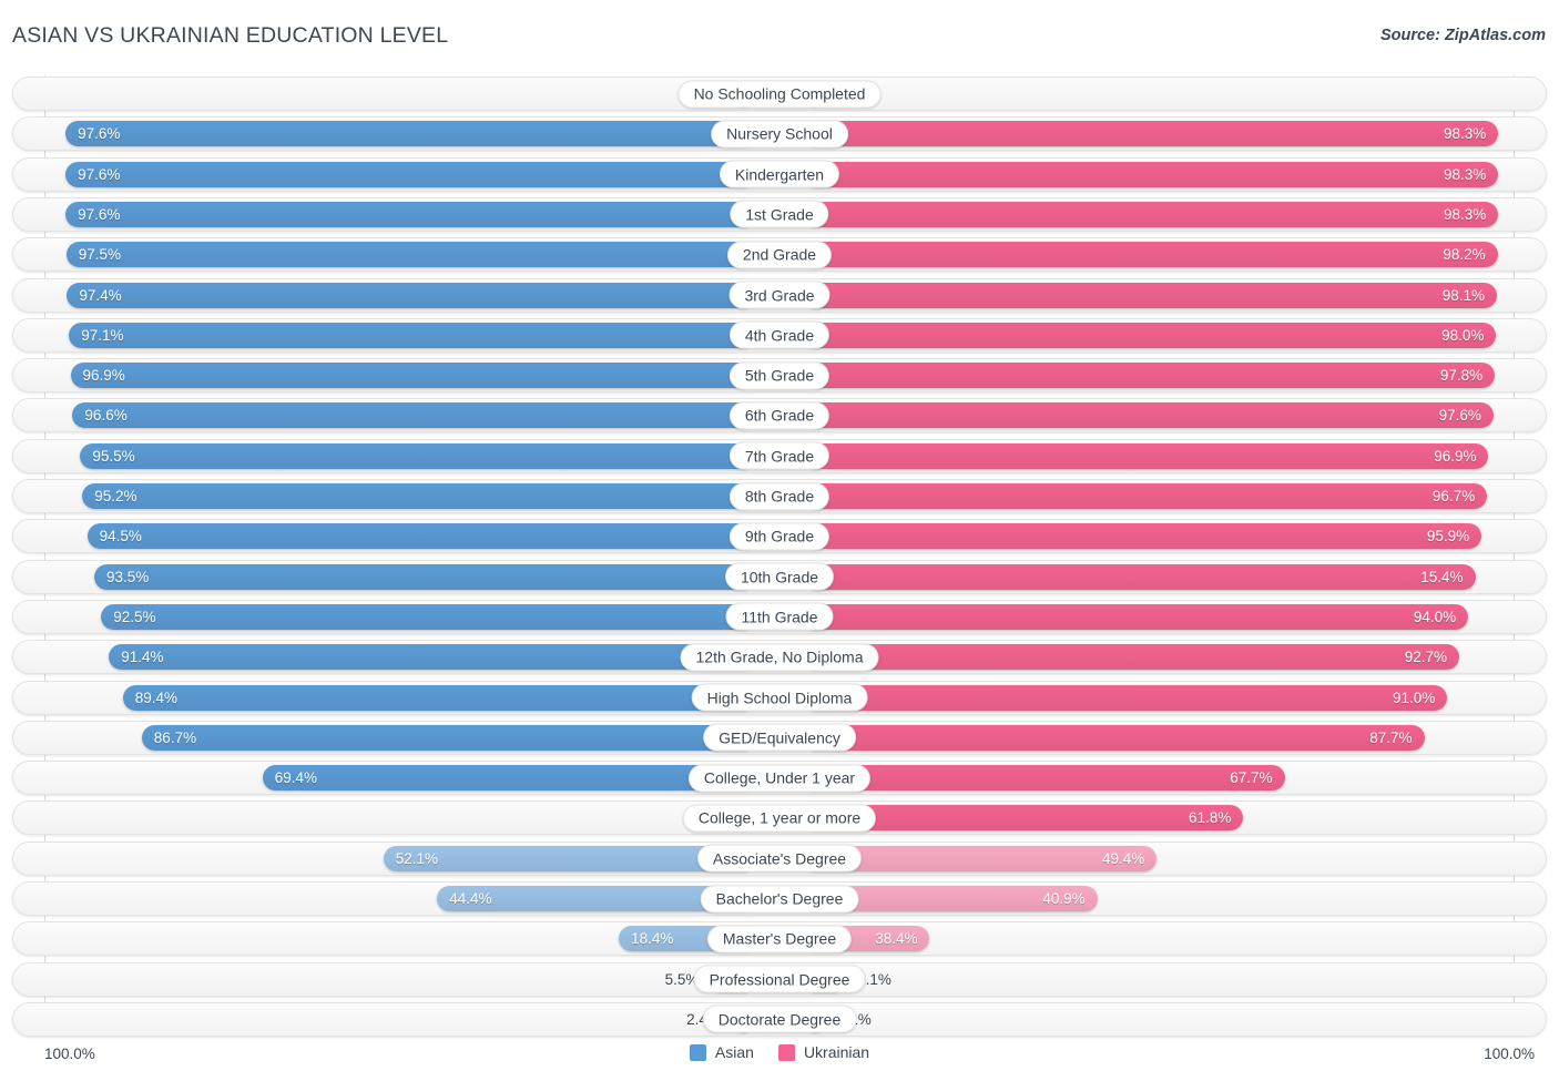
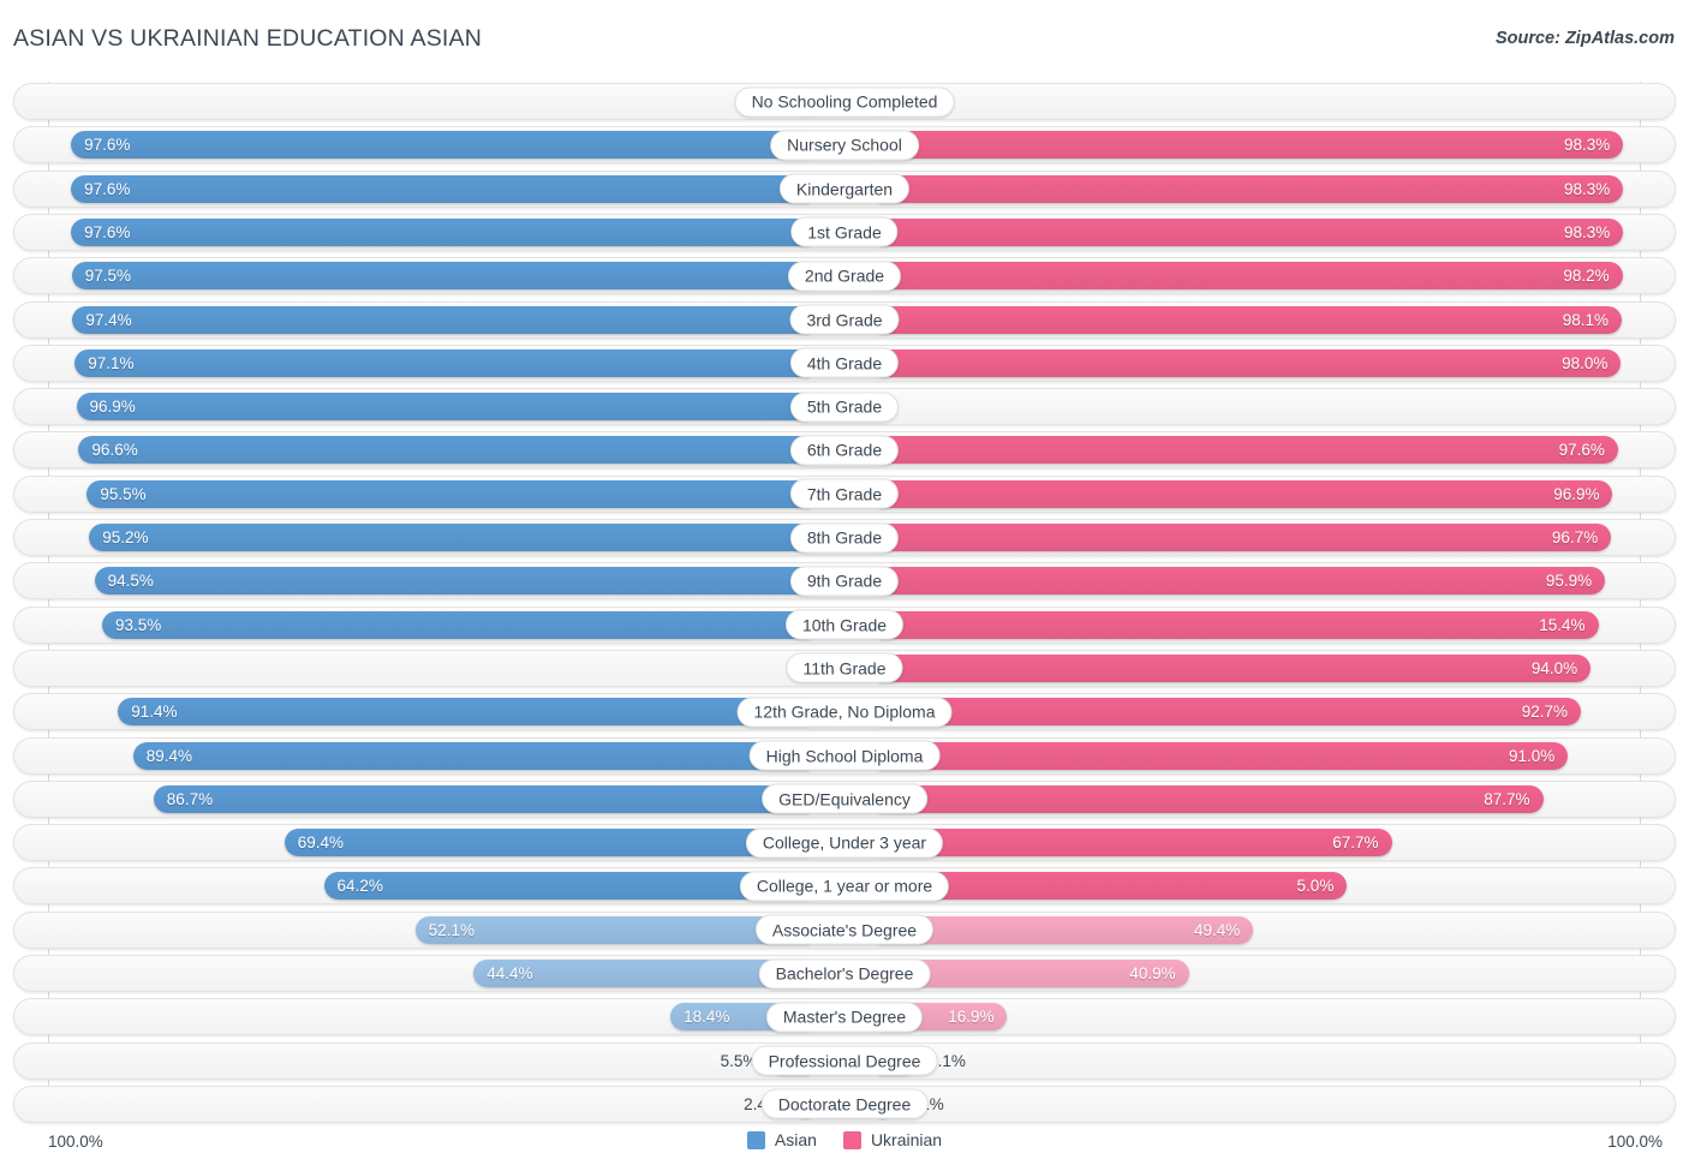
- ASIAN VS UKRAINIAN EDUCATION LEVEL
+ ASIAN VS UKRAINIAN EDUCATION ASIAN
  Source: ZipAtlas.com
  No Schooling Completed
  97.6%
  98.3%
  Nursery School
  97.6%
  98.3%
  Kindergarten
  97.6%
  98.3%
  1st Grade
  97.5%
  98.2%
  2nd Grade
  97.4%
  98.1%
  3rd Grade
  97.1%
  98.0%
  4th Grade
  96.9%
- 97.8%
  5th Grade
  96.6%
  97.6%
  6th Grade
  95.5%
  96.9%
  7th Grade
  95.2%
  96.7%
  8th Grade
  94.5%
  95.9%
  9th Grade
  93.5%
  15.4%
  10th Grade
- 92.5%
  94.0%
  11th Grade
  91.4%
  92.7%
  12th Grade, No Diploma
  89.4%
  91.0%
  High School Diploma
  86.7%
  87.7%
  GED/Equivalency
  69.4%
  67.7%
- College, Under 1 year
+ College, Under 3 year
+ 64.2%
- 61.8%
+ 5.0%
  College, 1 year or more
  52.1%
  49.4%
  Associate's Degree
  44.4%
  40.9%
  Bachelor's Degree
  18.4%
- 38.4%
+ 16.9%
  Master's Degree
  5.5%
  .1%
  Professional Degree
  Doctorate Degree
  100.0%
  100.0%
  Asian
  Ukrainian
